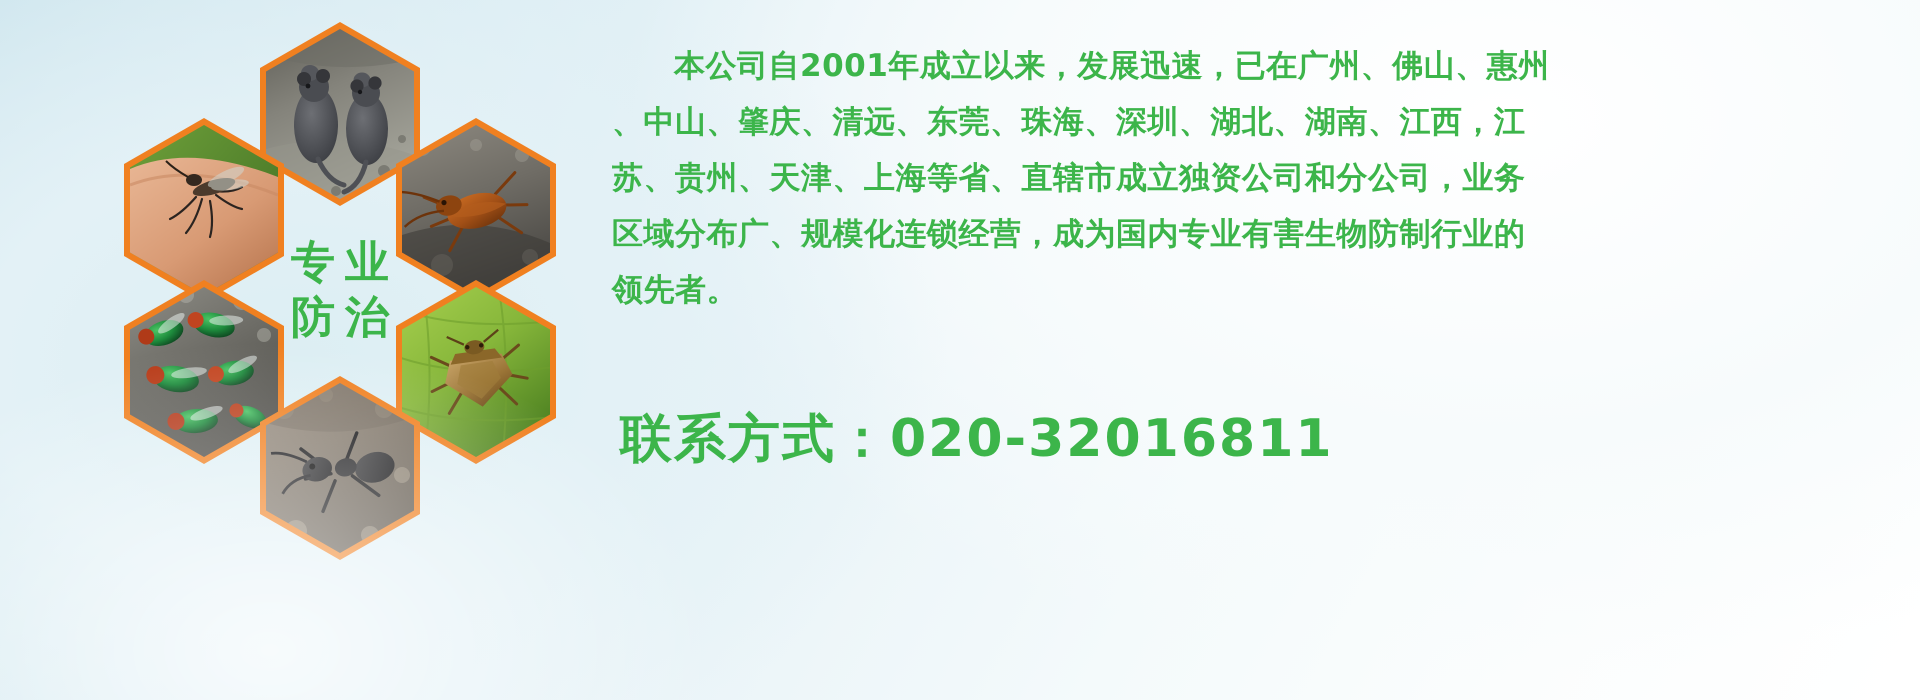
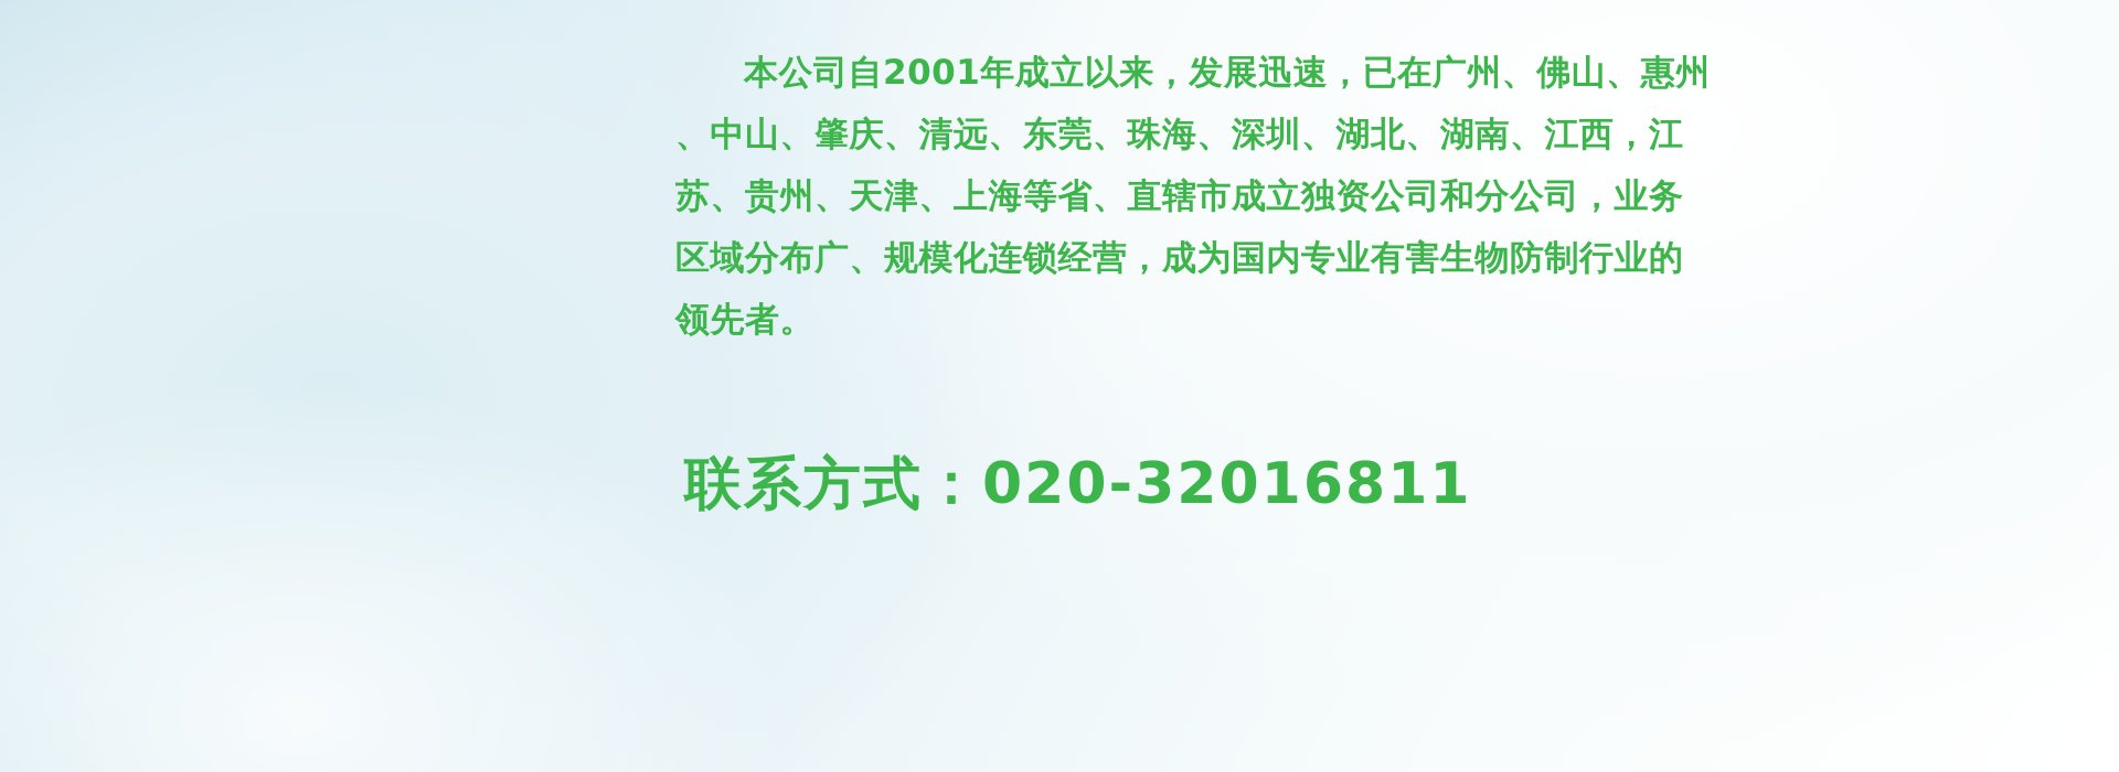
- 专业
- 防治
  本公司自2001年成立以来，发展迅速，已在广州、佛山、惠州
  、中山、肇庆、清远、东莞、珠海、深圳、湖北、湖南、江西，江
  苏、贵州、天津、上海等省、直辖市成立独资公司和分公司，业务
  区域分布广、规模化连锁经营，成为国内专业有害生物防制行业的
  领先者。
  方式：020-32016811
